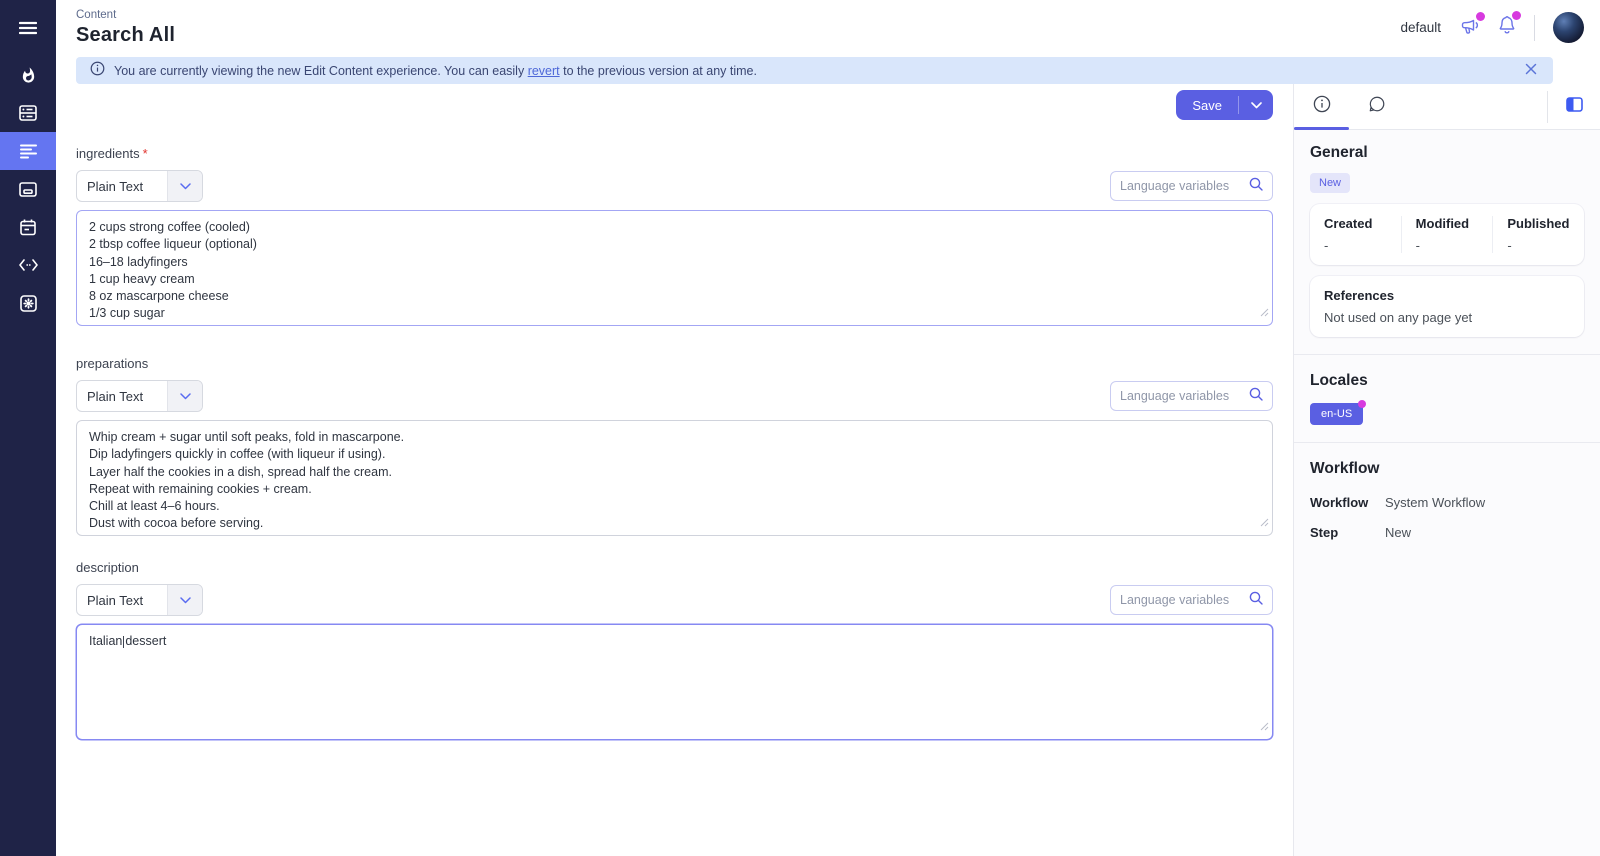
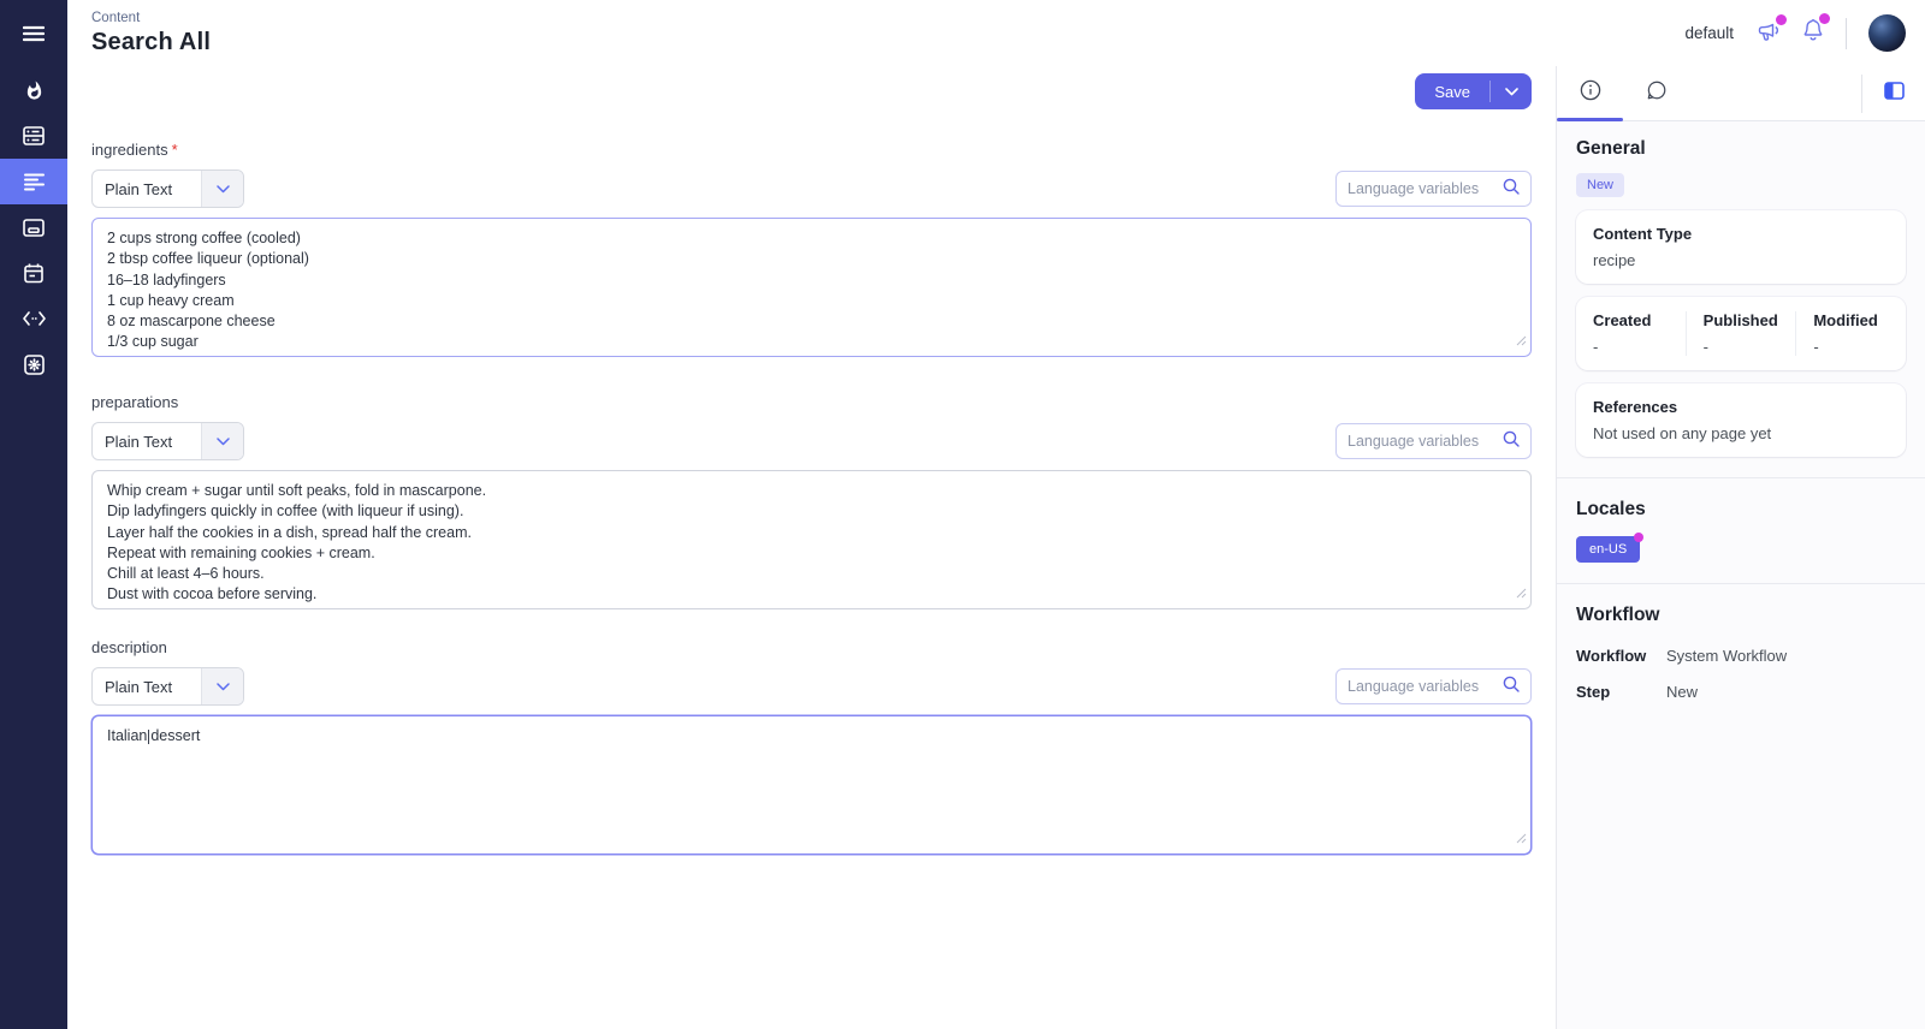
  Content
  Search All
  default
- You are currently viewing the new Edit Content experience. You can easily revert to the previous version at any time.
  Save
  ingredients *
  Plain Text
  Language variables
  2 cups strong coffee (cooled)
  2 tbsp coffee liqueur (optional)
  16–18 ladyfingers
  1 cup heavy cream
  8 oz mascarpone cheese
  1/3 cup sugar
  preparations
  Plain Text
  Language variables
  Whip cream + sugar until soft peaks, fold in mascarpone.
  Dip ladyfingers quickly in coffee (with liqueur if using).
  Layer half the cookies in a dish, spread half the cream.
  Repeat with remaining cookies + cream.
  Chill at least 4–6 hours.
  Dust with cocoa before serving.
  description
  Plain Text
  Language variables
  Italian dessert
  General
  New
+ Content Type
+ recipe
  Created
  -
- Modified
+ Published
  -
- Published
+ Modified
  -
  References
  Not used on any page yet
  Locales
  en-US
  Workflow
  Workflow
  System Workflow
  Step
  New
